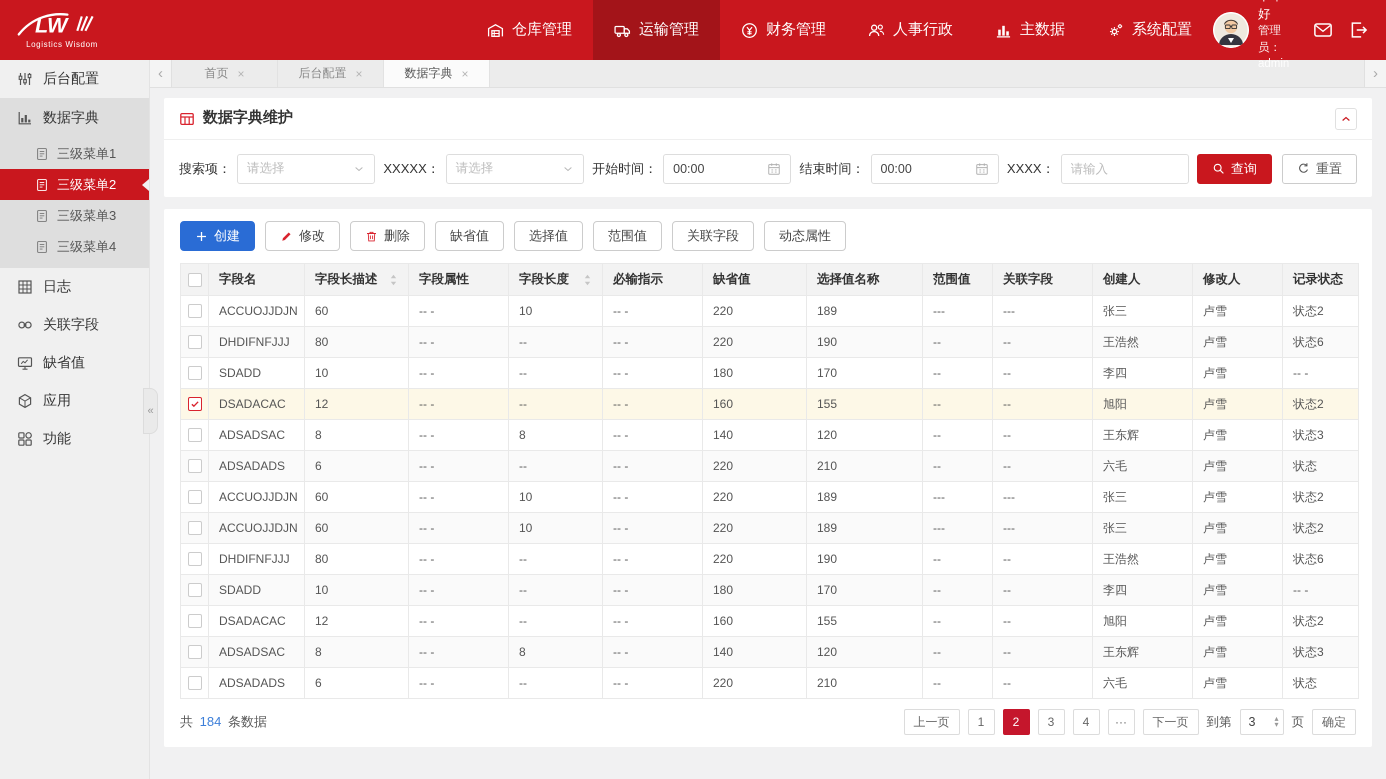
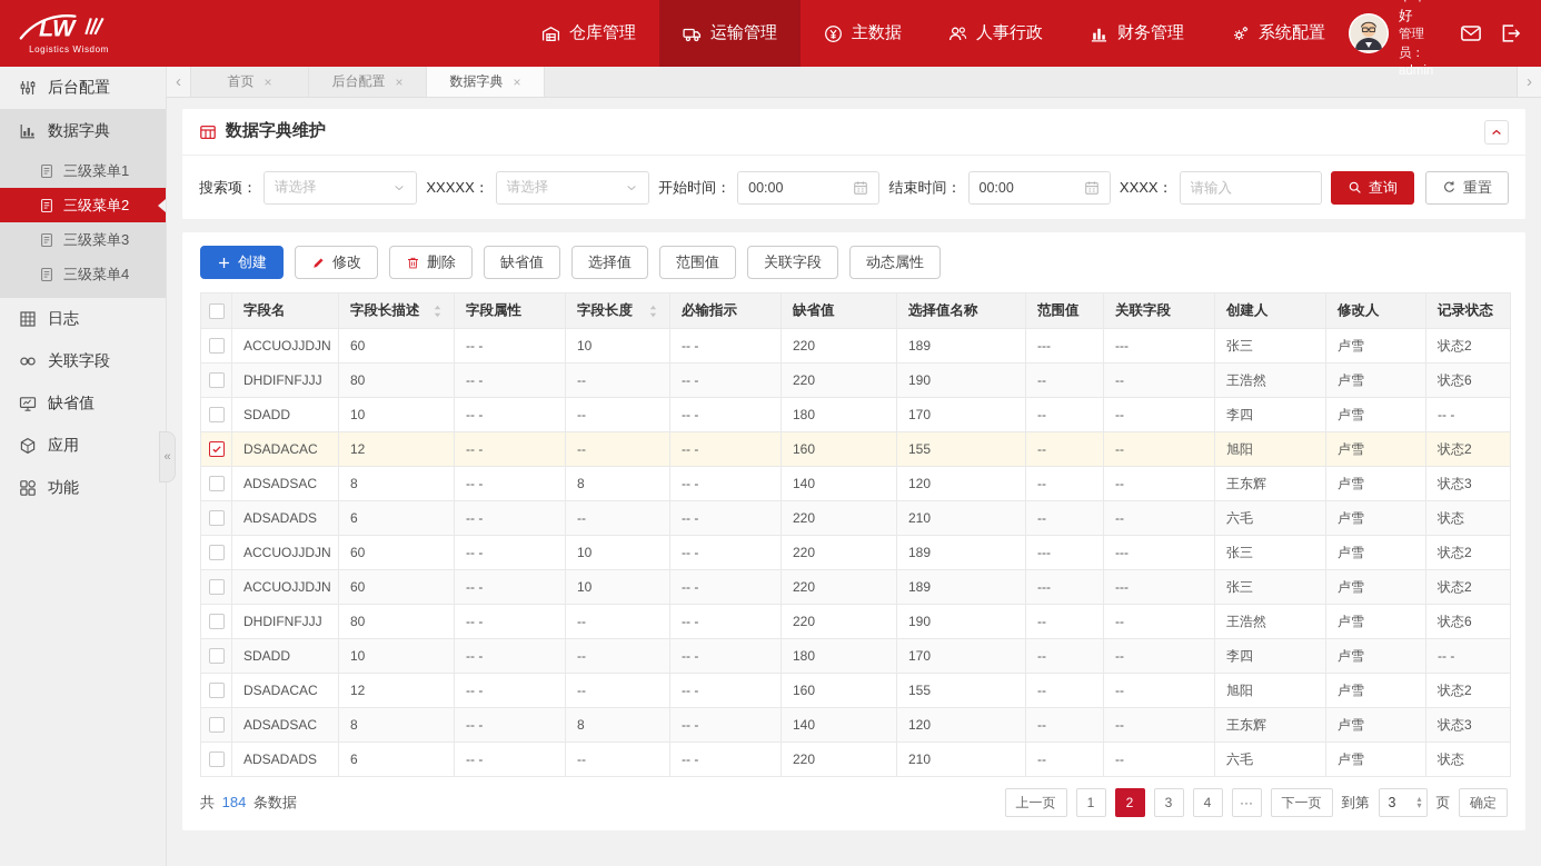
  LW
  Logistics Wisdom
  仓库管理
  运输管理
- 财务管理
+ 主数据
  人事行政
- 主数据
+ 财务管理
  系统配置
  管理员：admin
  后台配置
  数据字典
  三级菜单1
  三级菜单2
  三级菜单3
  三级菜单4
  日志
  关联字段
  缺省值
  应用
  功能
  «
  ‹
  首页
  ×
  后台配置
  ×
  数据字典
  ×
  ›
  数据字典维护
  搜索项：
  请选择
  XXXXX：
  请选择
  开始时间：
  00:00
  结束时间：
  00:00
  XXXX：
  请输入
  查询
  重置
  创建
  修改
  删除
  缺省值
  选择值
  范围值
  关联字段
  动态属性
  	字段名	字段长描述	字段属性	字段长度	必输指示	缺省值	选择值名称	范围值	关联字段	创建人	修改人	记录状态
  	ACCUOJJDJN	60	-- -	10	-- -	220	189	---	---	张三	卢雪	状态2
  	DHDIFNFJJJ	80	-- -	--	-- -	220	190	--	--	王浩然	卢雪	状态6
  	SDADD	10	-- -	--	-- -	180	170	--	--	李四	卢雪	-- -
  	DSADACAC	12	-- -	--	-- -	160	155	--	--	旭阳	卢雪	状态2
  	ADSADSAC	8	-- -	8	-- -	140	120	--	--	王东辉	卢雪	状态3
  	ADSADADS	6	-- -	--	-- -	220	210	--	--	六毛	卢雪	状态
  	ACCUOJJDJN	60	-- -	10	-- -	220	189	---	---	张三	卢雪	状态2
  	ACCUOJJDJN	60	-- -	10	-- -	220	189	---	---	张三	卢雪	状态2
  	DHDIFNFJJJ	80	-- -	--	-- -	220	190	--	--	王浩然	卢雪	状态6
  	SDADD	10	-- -	--	-- -	180	170	--	--	李四	卢雪	-- -
  	DSADACAC	12	-- -	--	-- -	160	155	--	--	旭阳	卢雪	状态2
  	ADSADSAC	8	-- -	8	-- -	140	120	--	--	王东辉	卢雪	状态3
  	ADSADADS	6	-- -	--	-- -	220	210	--	--	六毛	卢雪	状态
  共 184 条数据
  上一页
  1
  2
  3
  4
  ···
  下一页
  到第
  3
  ▴
  ▾
  页
  确定
